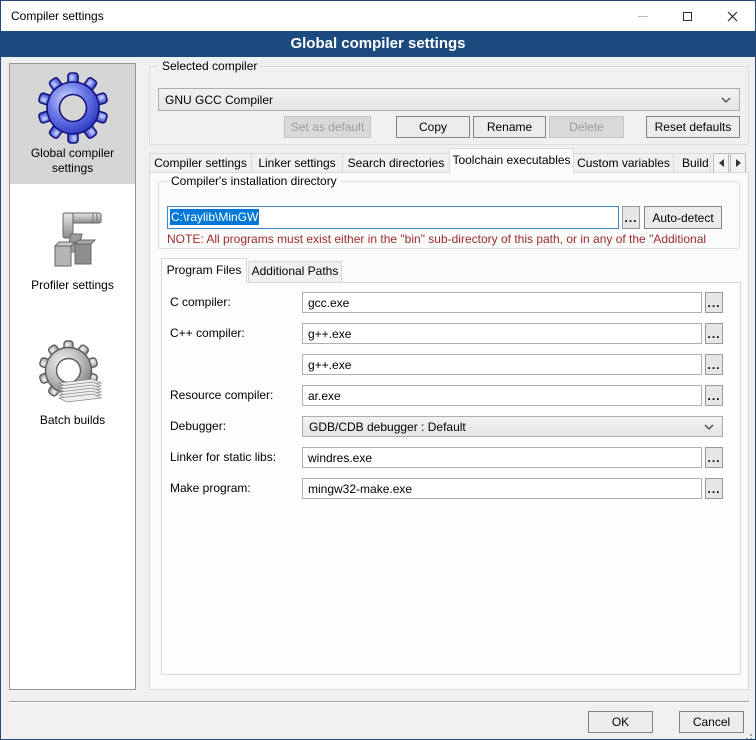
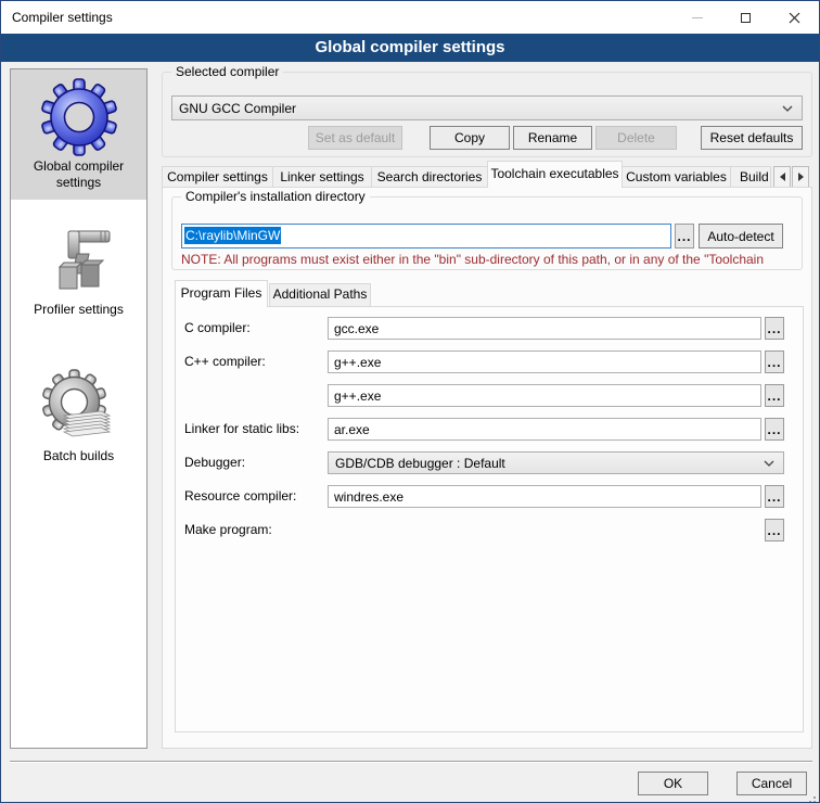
  Compiler settings
  Global compiler settings
  Global compiler settings
  Profiler settings
  Batch builds
  Selected compiler
  GNU GCC Compiler
  Set as default
  Copy
  Rename
  Delete
  Reset defaults
  Compiler settings
  Linker settings
  Search directories
  Toolchain executables
  Custom variables
  Build
  Compiler's installation directory
  C:\raylib\MinGW
  ...
  Auto-detect
- NOTE: All programs must exist either in the "bin" sub-directory of this path, or in any of the "Additional
+ NOTE: All programs must exist either in the "bin" sub-directory of this path, or in any of the "Toolchain
  Program Files
  Additional Paths
  C compiler:
  gcc.exe
  ...
  C++ compiler:
  g++.exe
  ...
  g++.exe
  ...
- Resource compiler:
+ Linker for static libs:
  ar.exe
  ...
  Debugger:
  GDB/CDB debugger : Default
- Linker for static libs:
+ Resource compiler:
  windres.exe
  ...
  Make program:
- mingw32-make.exe
  ...
  OK
  Cancel
